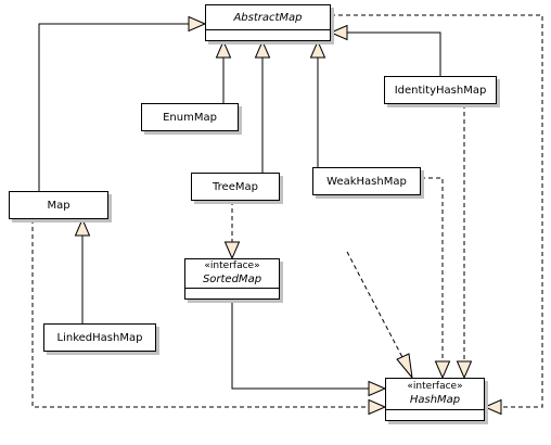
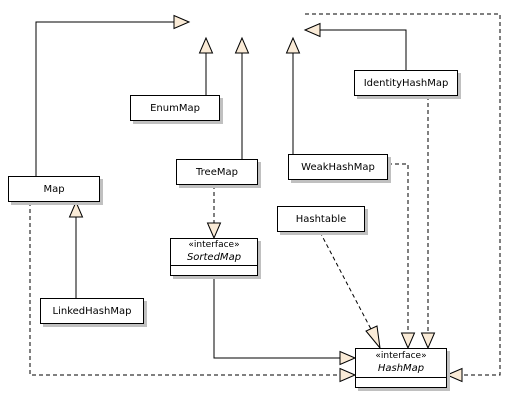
- AbstractMap
  IdentityHashMap
  EnumMap
  TreeMap
  WeakHashMap
  Map
+ Hashtable
  «interface»
  SortedMap
  LinkedHashMap
  «interface»
  HashMap
